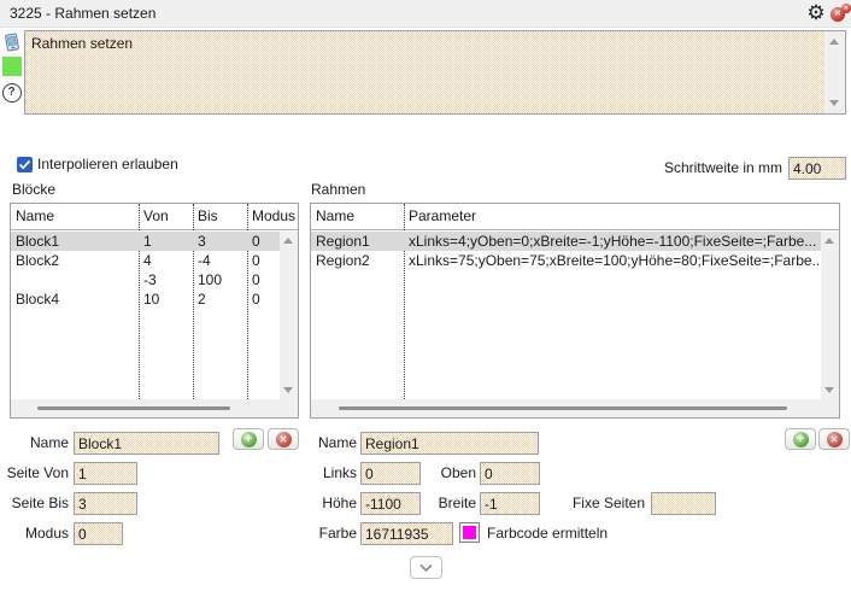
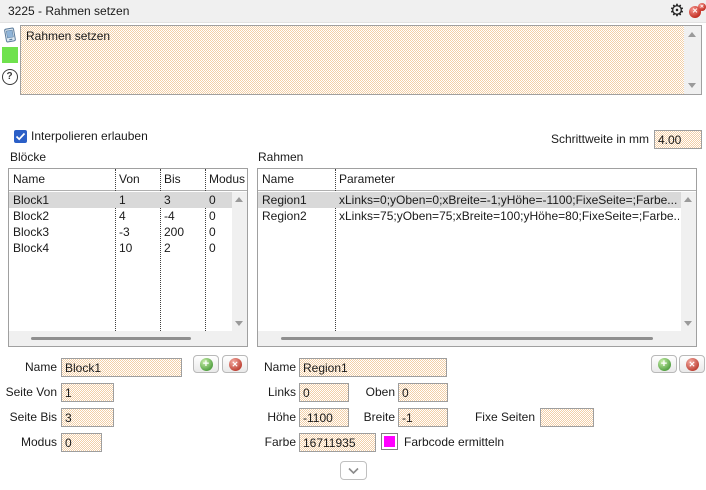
  3225 - Rahmen setzen
  Rahmen setzen
  Interpolieren erlauben
  Schrittweite in mm
  4.00
  Blöcke
  Rahmen
  Name
  Von
  Bis
  Modus
  Block1
  1
  3
  0
  Block2
  4
  -4
  0
+ Block3
  -3
- 100
+ 200
  0
  Block4
  10
  2
  0
  Name
  Parameter
  Region1
- xLinks=4;yOben=0;xBreite=-1;yHöhe=-1100;FixeSeite=;Farbe...
+ xLinks=0;yOben=0;xBreite=-1;yHöhe=-1100;FixeSeite=;Farbe...
  Region2
  xLinks=75;yOben=75;xBreite=100;yHöhe=80;FixeSeite=;Farbe..
  Name
  Block1
  Seite Von
  1
  Seite Bis
  3
  Modus
  0
  Name
  Region1
  Links
  0
  Oben
  0
  Höhe
  -1100
  Breite
  -1
  Fixe Seiten
  Farbe
  16711935
  Farbcode ermitteln
